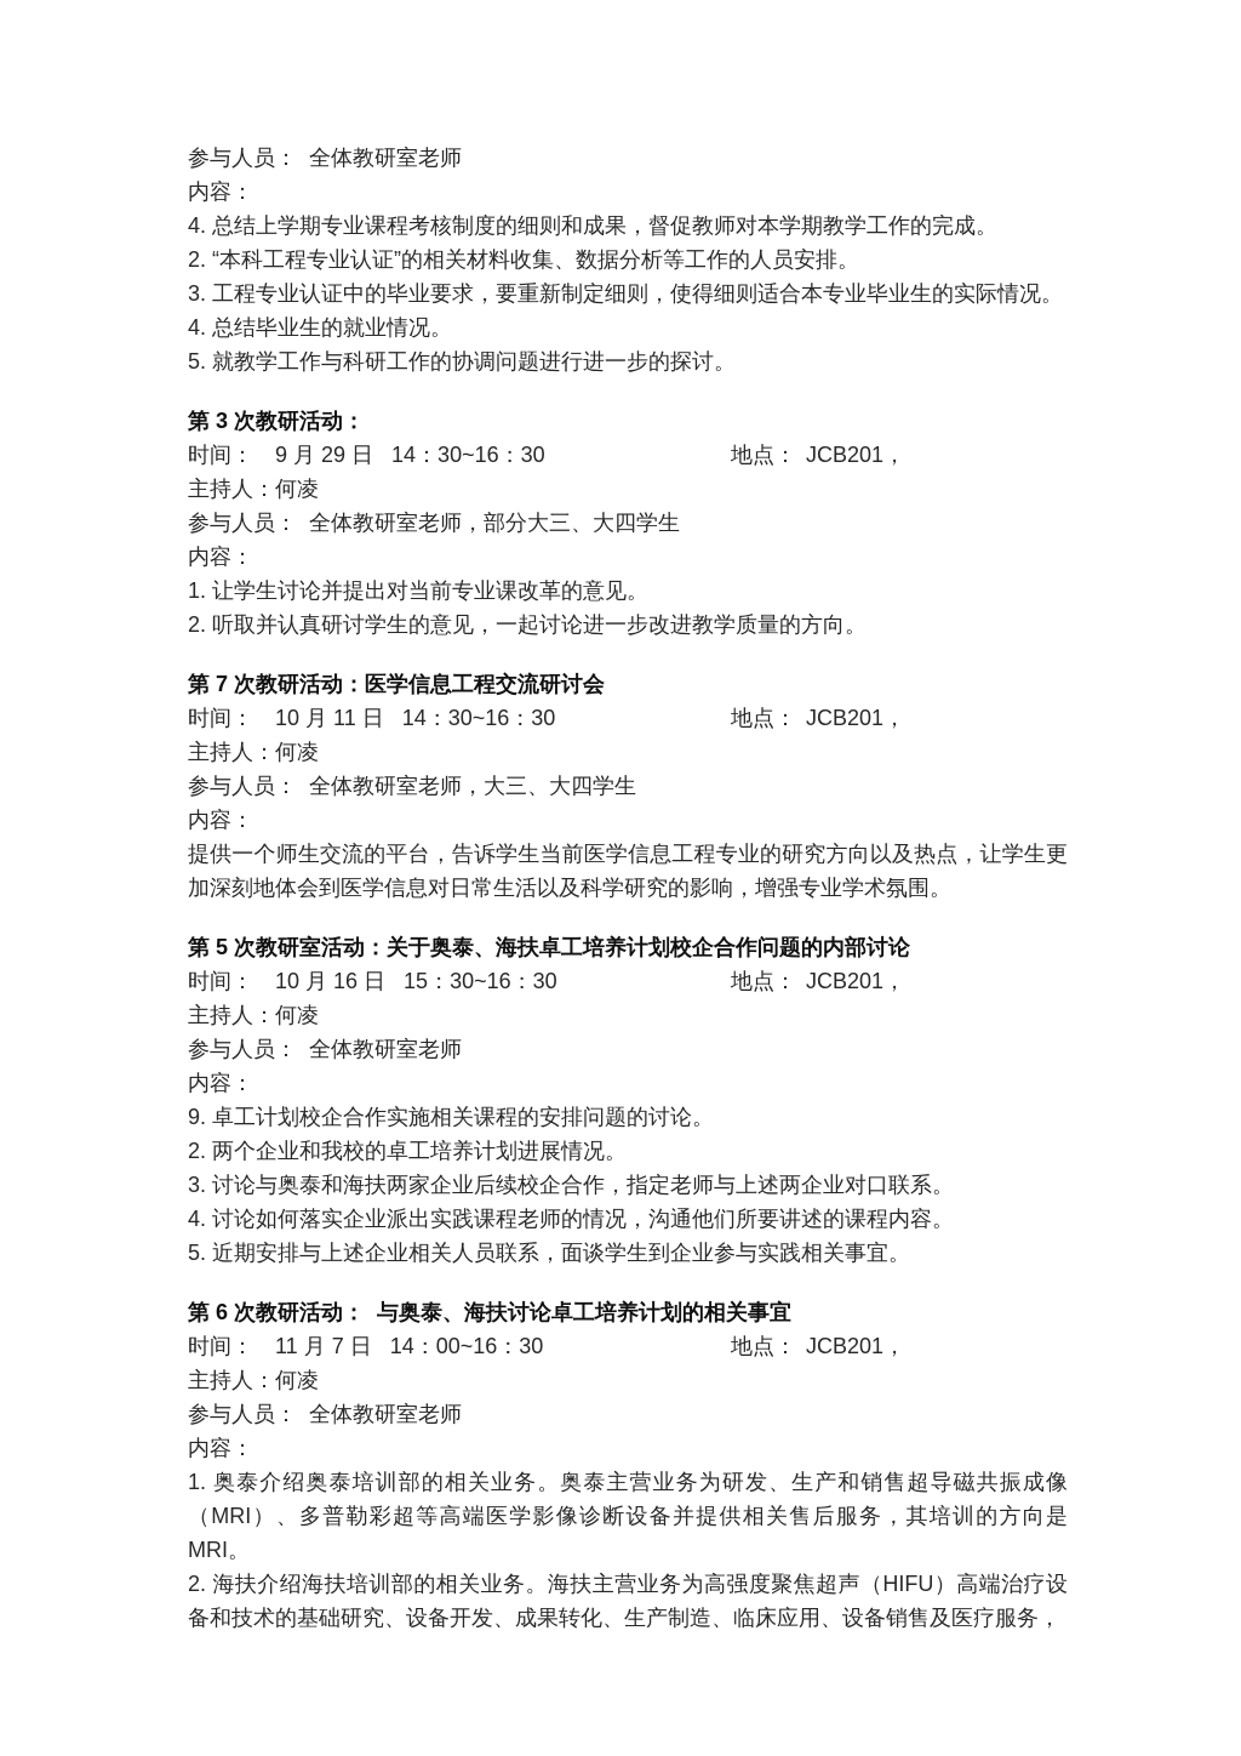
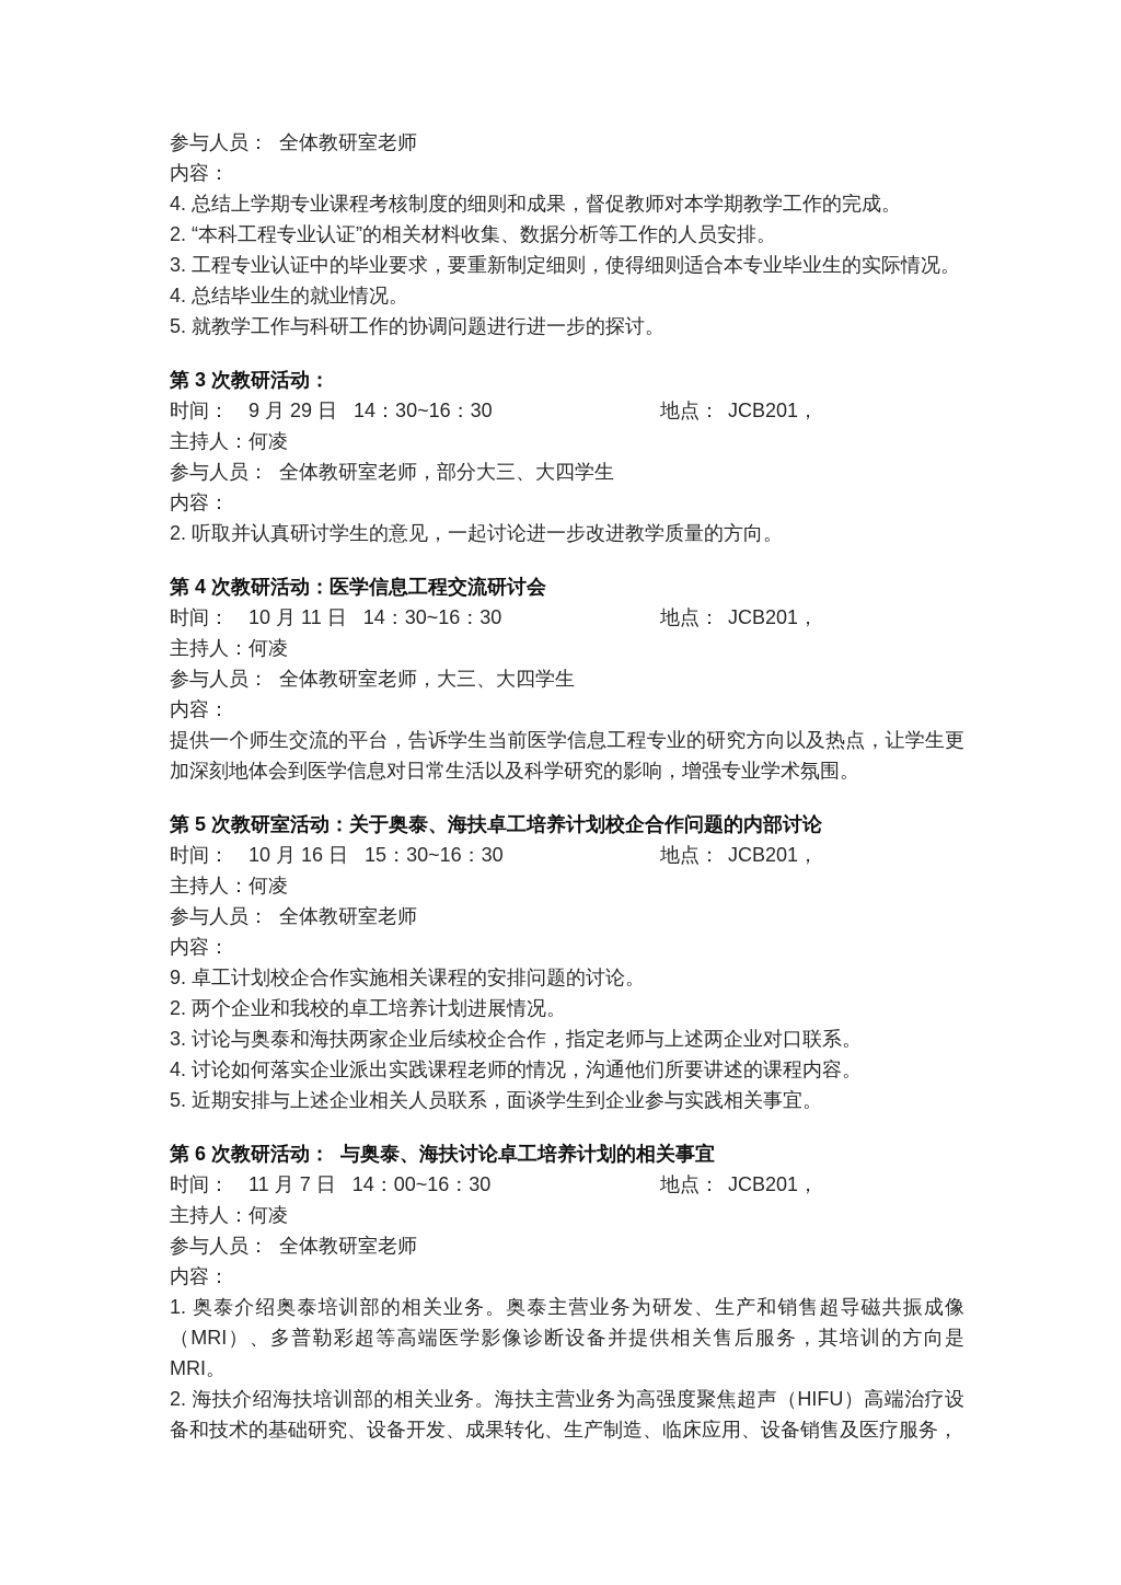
  参与人员： 全体教研室老师
  内容：
  4. 总结上学期专业课程考核制度的细则和成果，督促教师对本学期教学工作的完成。
  2. “本科工程专业认证”的相关材料收集、数据分析等工作的人员安排。
  3. 工程专业认证中的毕业要求，要重新制定细则，使得细则适合本专业毕业生的实际情况。
  4. 总结毕业生的就业情况。
  5. 就教学工作与科研工作的协调问题进行进一步的探讨。
  第 3 次教研活动：
  时间： 9 月 29 日 14：30~16：30
  地点： JCB201，
  主持人：何凌
  参与人员： 全体教研室老师，部分大三、大四学生
  内容：
- 1. 让学生讨论并提出对当前专业课改革的意见。
  2. 听取并认真研讨学生的意见，一起讨论进一步改进教学质量的方向。
- 第 7 次教研活动：医学信息工程交流研讨会
+ 第 4 次教研活动：医学信息工程交流研讨会
  时间： 10 月 11 日 14：30~16：30
  地点： JCB201，
  主持人：何凌
  参与人员： 全体教研室老师，大三、大四学生
  内容：
  提供一个师生交流的平台，告诉学生当前医学信息工程专业的研究方向以及热点，让学生更加深刻地体会到医学信息对日常生活以及科学研究的影响，增强专业学术氛围。
  第 5 次教研室活动：关于奥泰、海扶卓工培养计划校企合作问题的内部讨论
  时间： 10 月 16 日 15：30~16：30
  地点： JCB201，
  主持人：何凌
  参与人员： 全体教研室老师
  内容：
  9. 卓工计划校企合作实施相关课程的安排问题的讨论。
  2. 两个企业和我校的卓工培养计划进展情况。
  3. 讨论与奥泰和海扶两家企业后续校企合作，指定老师与上述两企业对口联系。
  4. 讨论如何落实企业派出实践课程老师的情况，沟通他们所要讲述的课程内容。
  5. 近期安排与上述企业相关人员联系，面谈学生到企业参与实践相关事宜。
  第 6 次教研活动： 与奥泰、海扶讨论卓工培养计划的相关事宜
  时间： 11 月 7 日 14：00~16：30
  地点： JCB201，
  主持人：何凌
  参与人员： 全体教研室老师
  内容：
  1. 奥泰介绍奥泰培训部的相关业务。奥泰主营业务为研发、生产和销售超导磁共振成像（MRI）、多普勒彩超等高端医学影像诊断设备并提供相关售后服务，其培训的方向是 MRI。
  2. 海扶介绍海扶培训部的相关业务。海扶主营业务为高强度聚焦超声（HIFU）高端治疗设备和技术的基础研究、设备开发、成果转化、生产制造、临床应用、设备销售及医疗服务，
